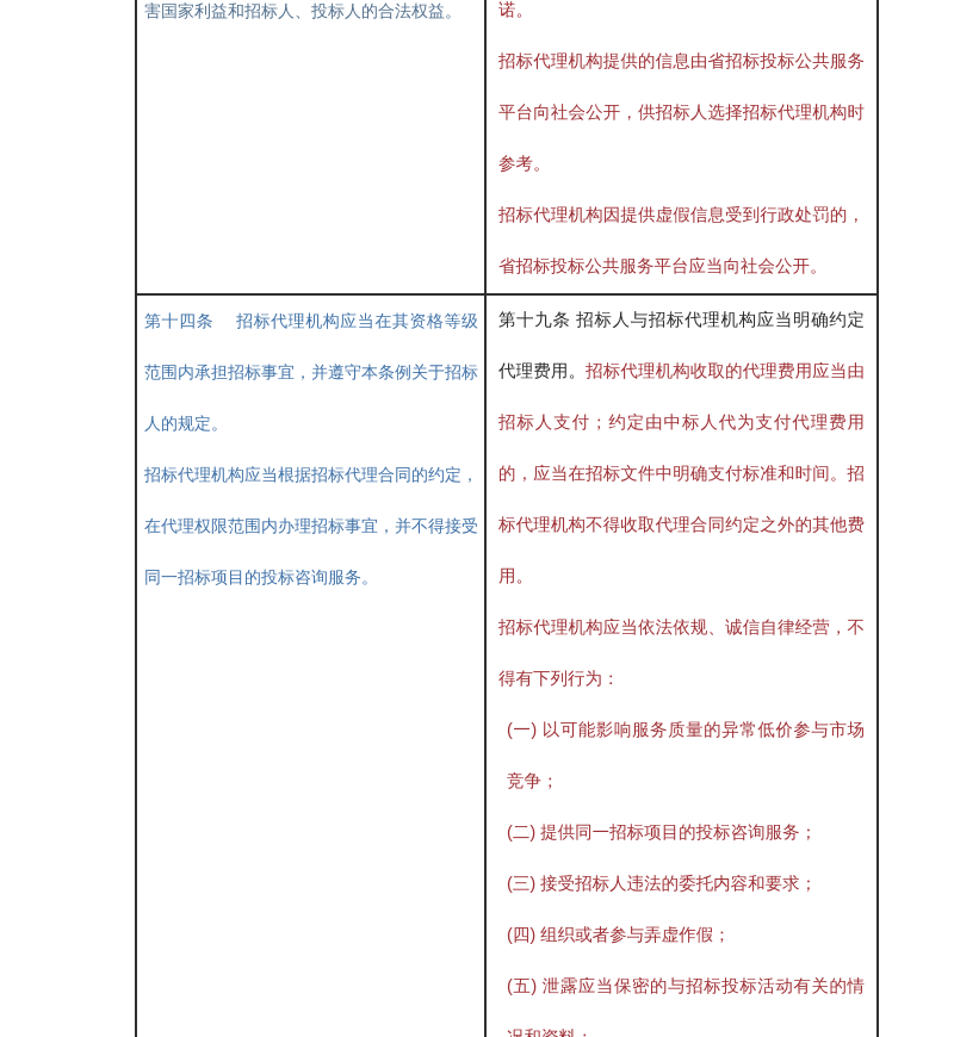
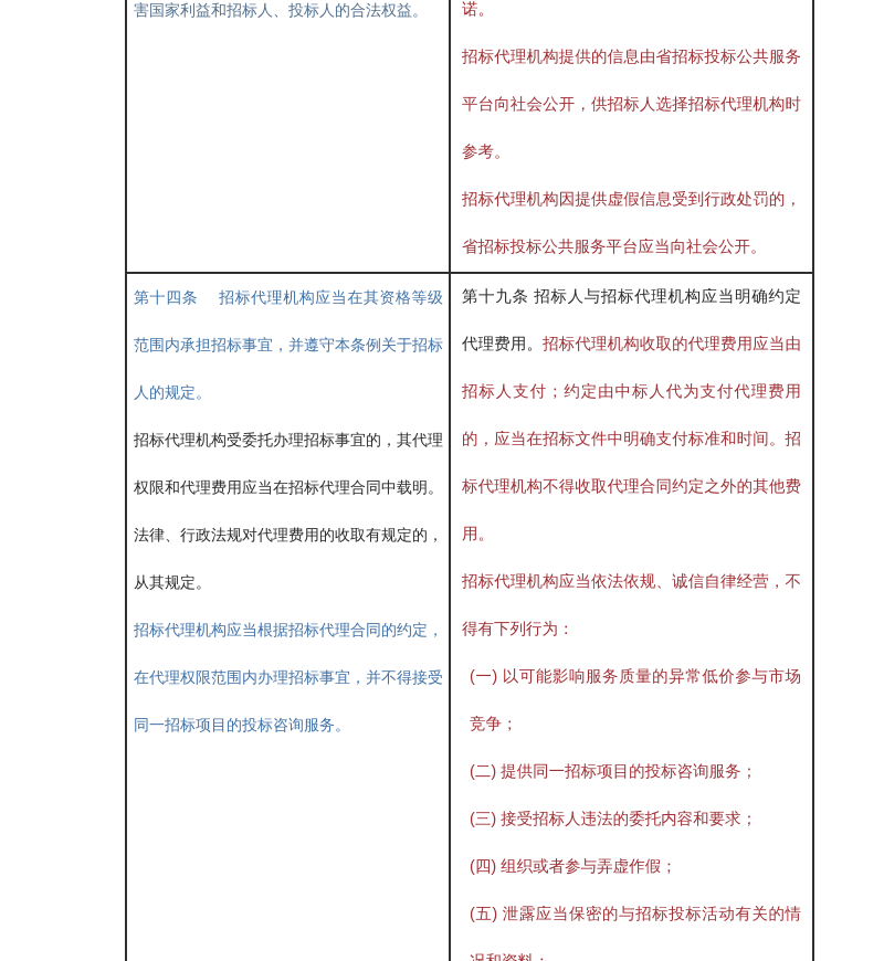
  害国家利益和招标人、投标人的合法权益。
  诺。
  招标代理机构提供的信息由省招标投标公共服务平台向社会公开，供招标人选择招标代理机构时参考。
  招标代理机构因提供虚假信息受到行政处罚的，省招标投标公共服务平台应当向社会公开。
  第十四条 招标代理机构应当在其资格等级范围内承担招标事宜，并遵守本条例关于招标人的规定。
+ 招标代理机构受委托办理招标事宜的，其代理权限和代理费用应当在招标代理合同中载明。法律、行政法规对代理费用的收取有规定的，从其规定。
  招标代理机构应当根据招标代理合同的约定，在代理权限范围内办理招标事宜，并不得接受同一招标项目的投标咨询服务。
  第十九条 招标人与招标代理机构应当明确约定代理费用。招标代理机构收取的代理费用应当由招标人支付；约定由中标人代为支付代理费用的，应当在招标文件中明确支付标准和时间。招标代理机构不得收取代理合同约定之外的其他费用。
  招标代理机构应当依法依规、诚信自律经营，不得有下列行为：
  (一) 以可能影响服务质量的异常低价参与市场竞争；
  (二) 提供同一招标项目的投标咨询服务；
  (三) 接受招标人违法的委托内容和要求；
  (四) 组织或者参与弄虚作假；
  (五) 泄露应当保密的与招标投标活动有关的情
